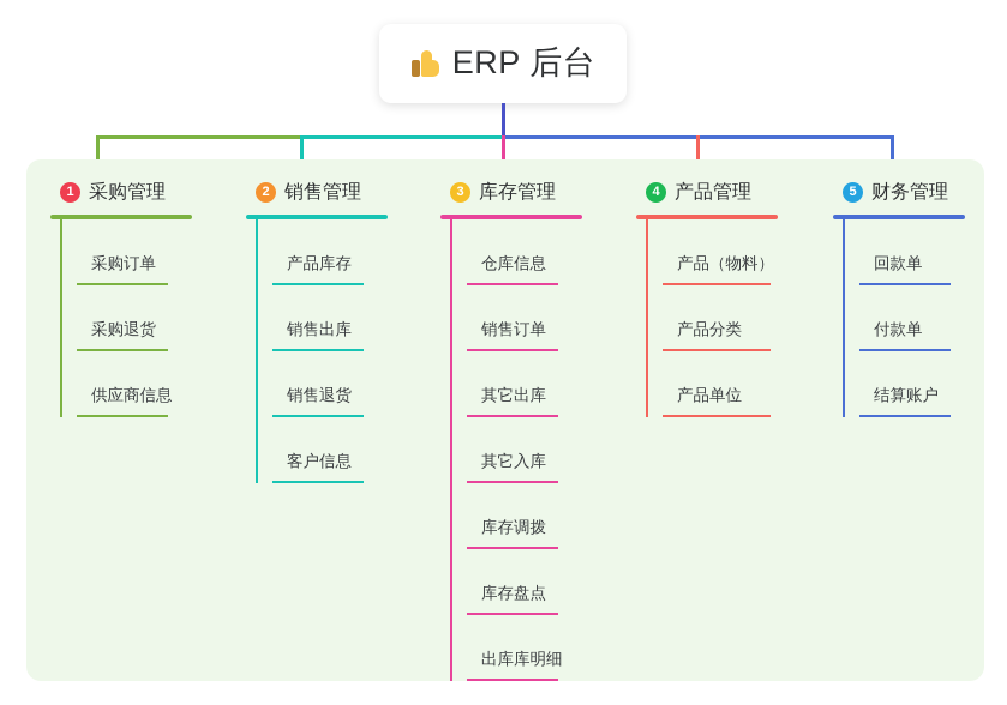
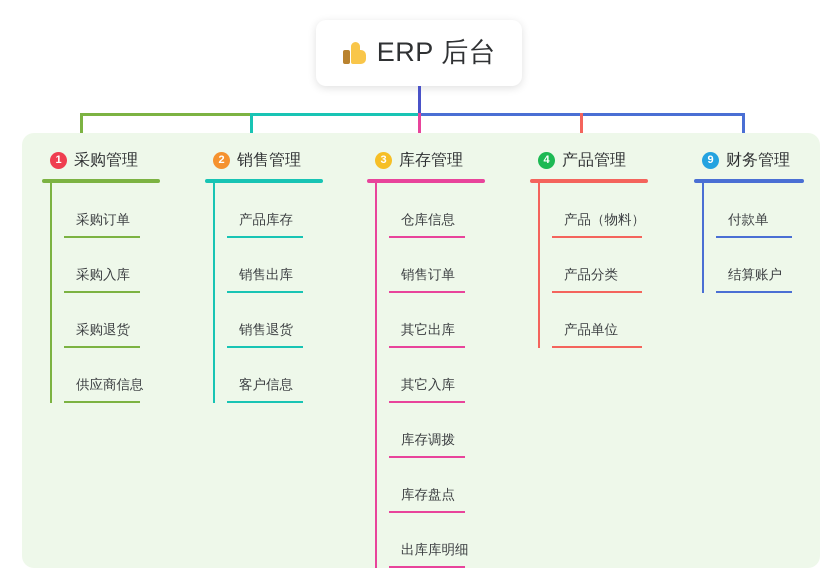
  ERP 后台
  1
  采购管理
  采购订单
+ 采购入库
  采购退货
  供应商信息
  2
  销售管理
  产品库存
  销售出库
  销售退货
  客户信息
  3
  库存管理
  仓库信息
  销售订单
  其它出库
  其它入库
  库存调拨
  库存盘点
  出库库明细
  4
  产品管理
  产品（物料）
  产品分类
  产品单位
- 5
+ 9
  财务管理
- 回款单
  付款单
  结算账户
